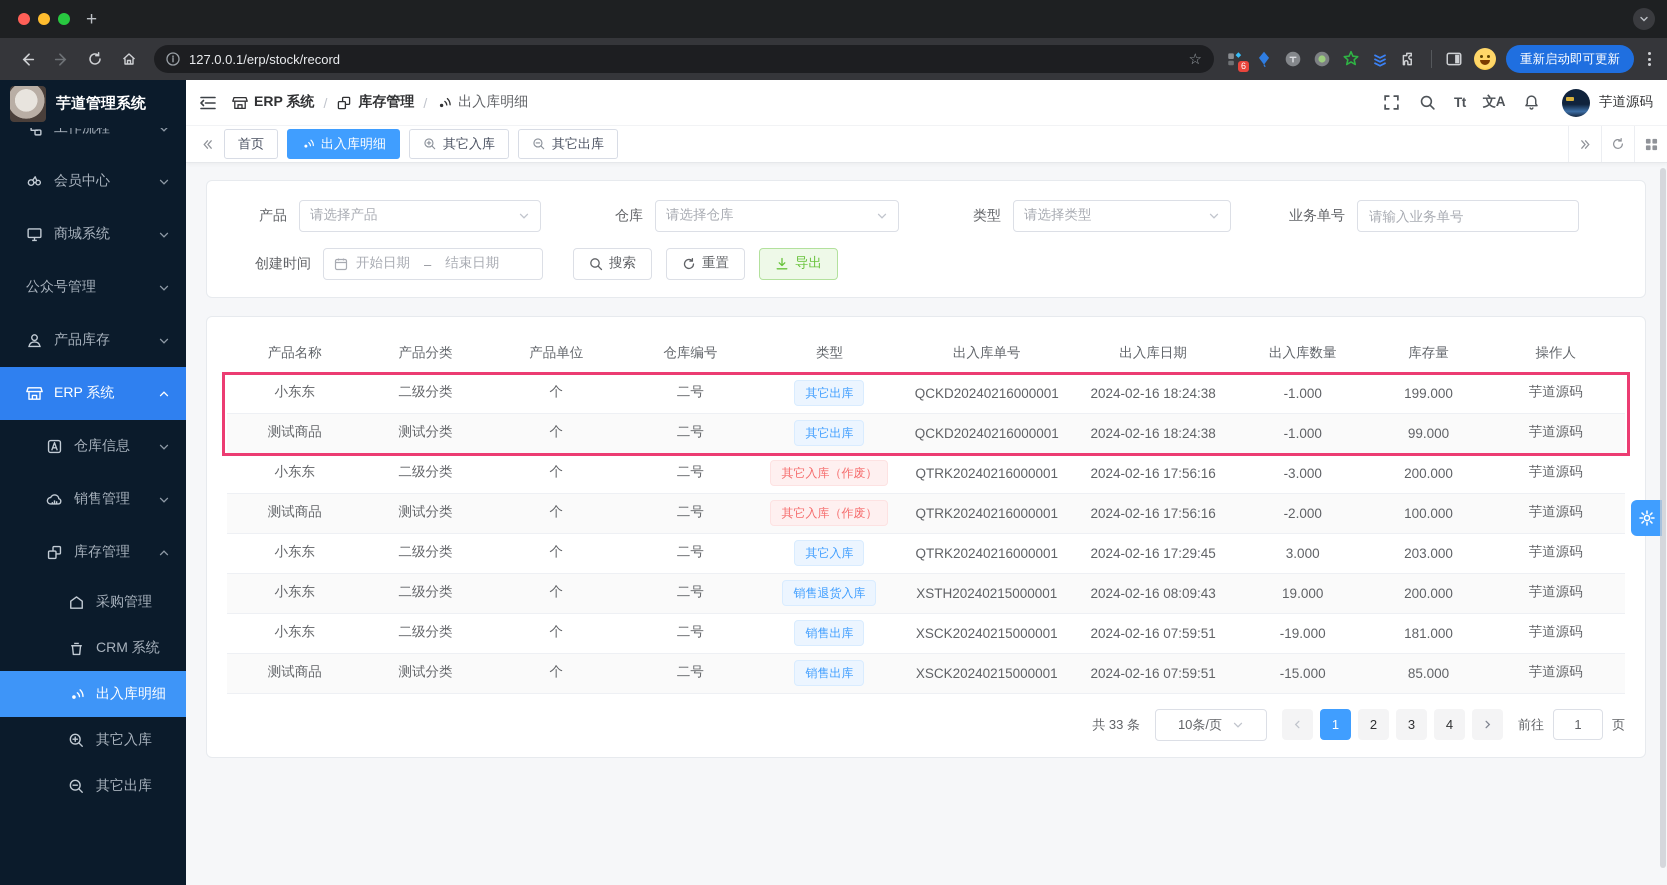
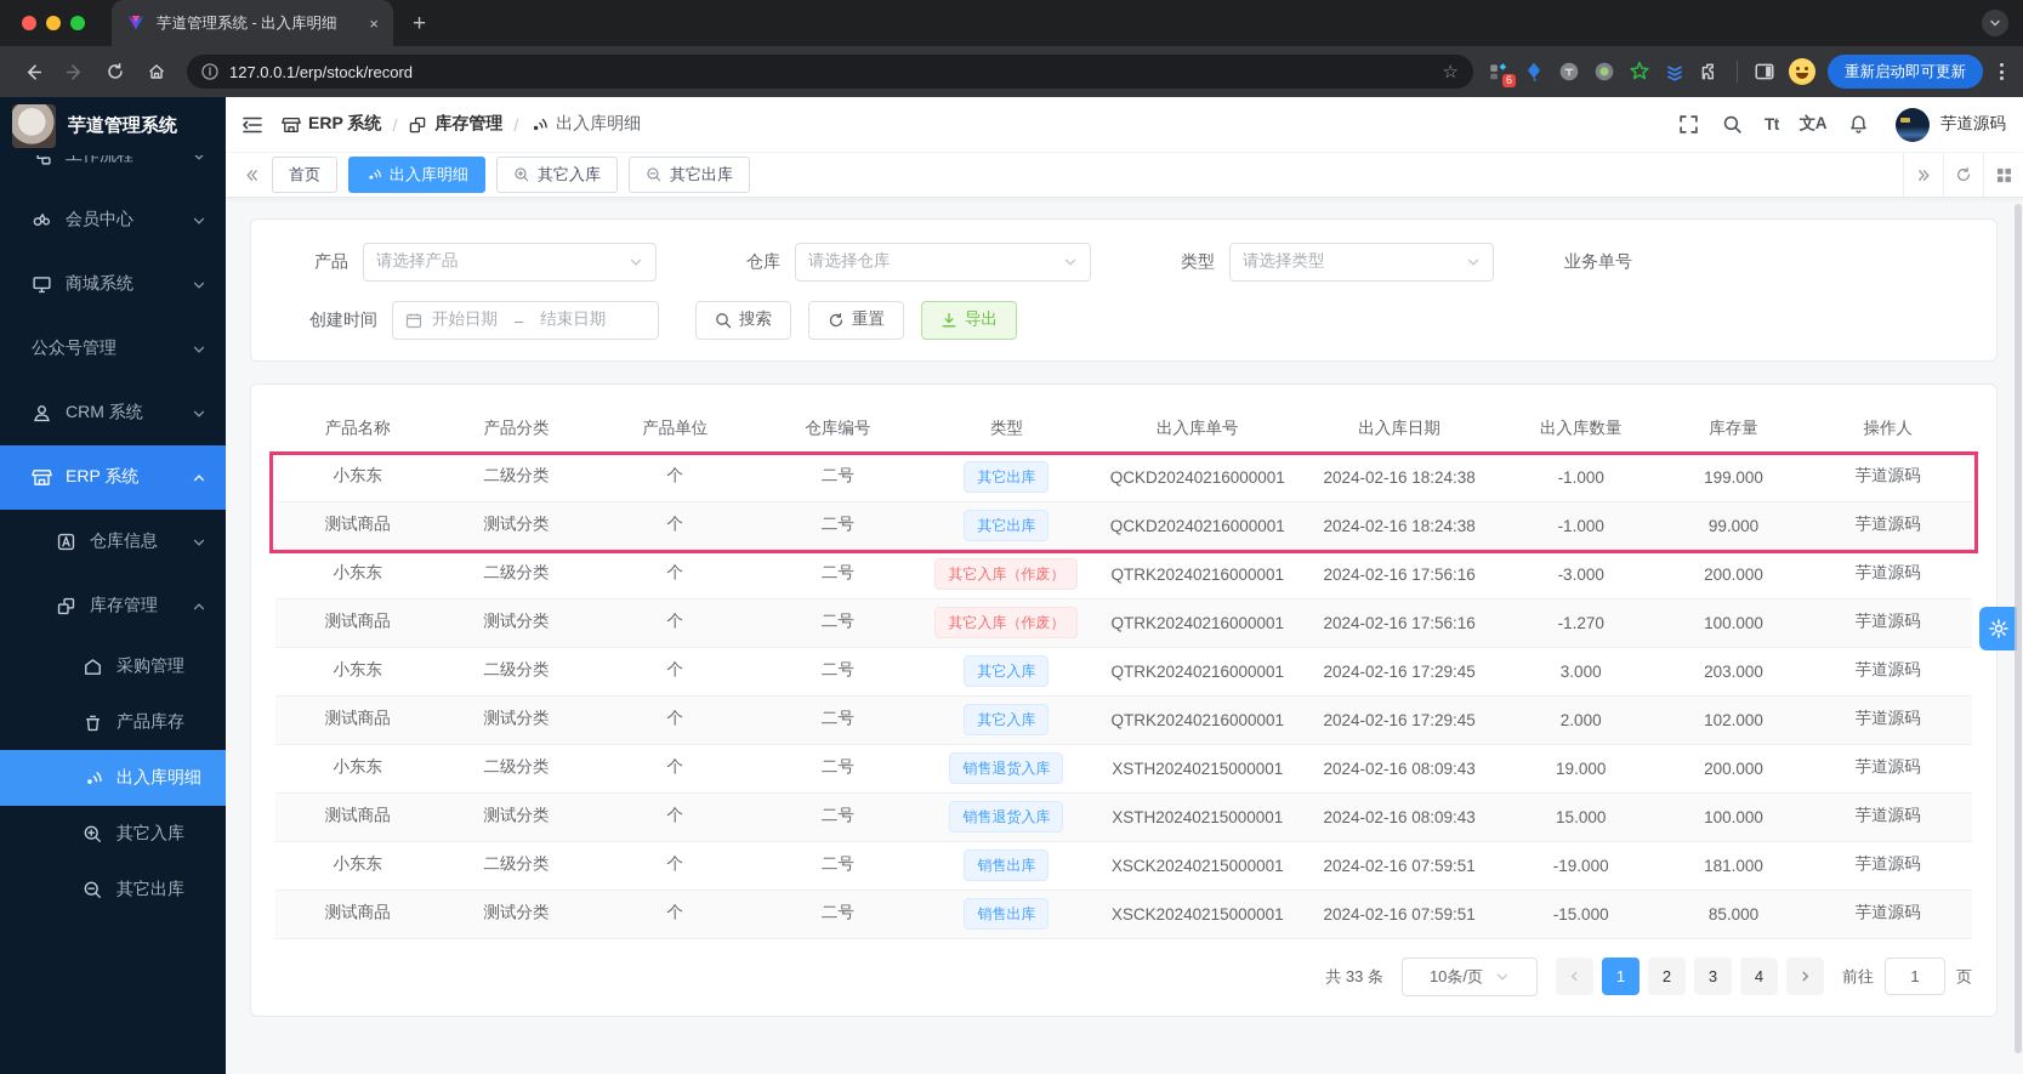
+ 芋道管理系统 - 出入库明细
+ ×
  +
  127.0.0.1/erp/stock/record
  ☆
  6
  重新启动即可更新
  芋道管理系统
  会员中心
  商城系统
  公众号管理
- 产品库存
+ CRM 系统
  ERP 系统
  仓库信息
- 销售管理
  库存管理
  采购管理
- CRM 系统
+ 产品库存
  出入库明细
  其它入库
  其它出库
  ERP 系统
  /
  库存管理
  /
  出入库明细
  Tt
  文A
  芋道源码
  首页
  出入库明细
  其它入库
  其它出库
  产品
  请选择产品
  仓库
  请选择仓库
  类型
  请选择类型
  业务单号
- 请输入业务单号
  创建时间
  开始日期
  –
  结束日期
  搜索
  重置
  导出
  产品名称	产品分类	产品单位	仓库编号	类型	出入库单号	出入库日期	出入库数量	库存量	操作人
  小东东	二级分类	个	二号	其它出库	QCKD20240216000001	2024-02-16 18:24:38	-1.000	199.000	芋道源码
  测试商品	测试分类	个	二号	其它出库	QCKD20240216000001	2024-02-16 18:24:38	-1.000	99.000	芋道源码
  小东东	二级分类	个	二号	其它入库（作废）	QTRK20240216000001	2024-02-16 17:56:16	-3.000	200.000	芋道源码
- 测试商品	测试分类	个	二号	其它入库（作废）	QTRK20240216000001	2024-02-16 17:56:16	-2.000	100.000	芋道源码
+ 测试商品	测试分类	个	二号	其它入库（作废）	QTRK20240216000001	2024-02-16 17:56:16	-1.270	100.000	芋道源码
  小东东	二级分类	个	二号	其它入库	QTRK20240216000001	2024-02-16 17:29:45	3.000	203.000	芋道源码
+ 测试商品	测试分类	个	二号	其它入库	QTRK20240216000001	2024-02-16 17:29:45	2.000	102.000	芋道源码
  小东东	二级分类	个	二号	销售退货入库	XSTH20240215000001	2024-02-16 08:09:43	19.000	200.000	芋道源码
+ 测试商品	测试分类	个	二号	销售退货入库	XSTH20240215000001	2024-02-16 08:09:43	15.000	100.000	芋道源码
  小东东	二级分类	个	二号	销售出库	XSCK20240215000001	2024-02-16 07:59:51	-19.000	181.000	芋道源码
  测试商品	测试分类	个	二号	销售出库	XSCK20240215000001	2024-02-16 07:59:51	-15.000	85.000	芋道源码
  共 33 条
  10条/页
  1
  2
  3
  4
  前往
  1
  页
